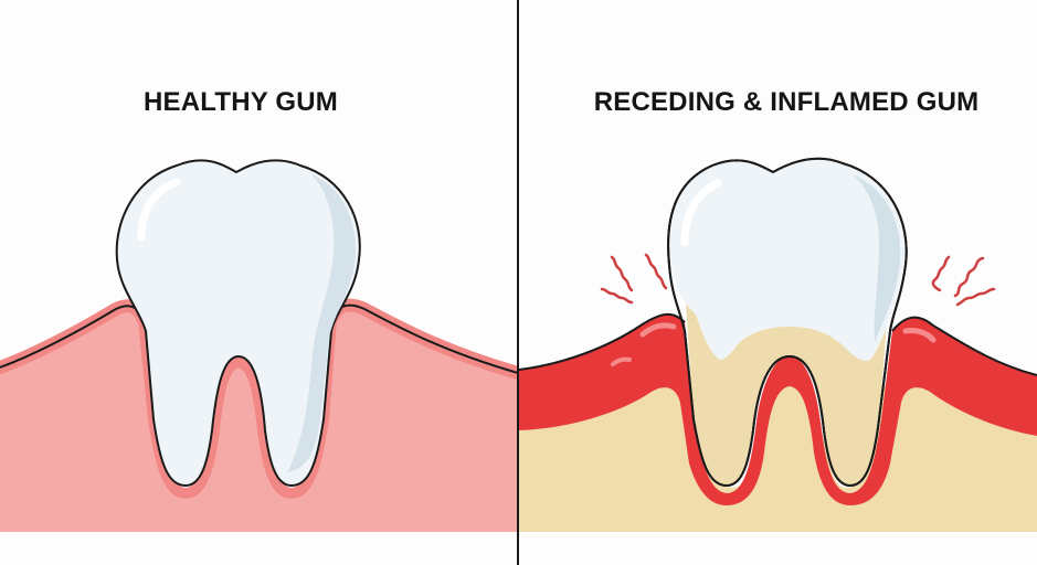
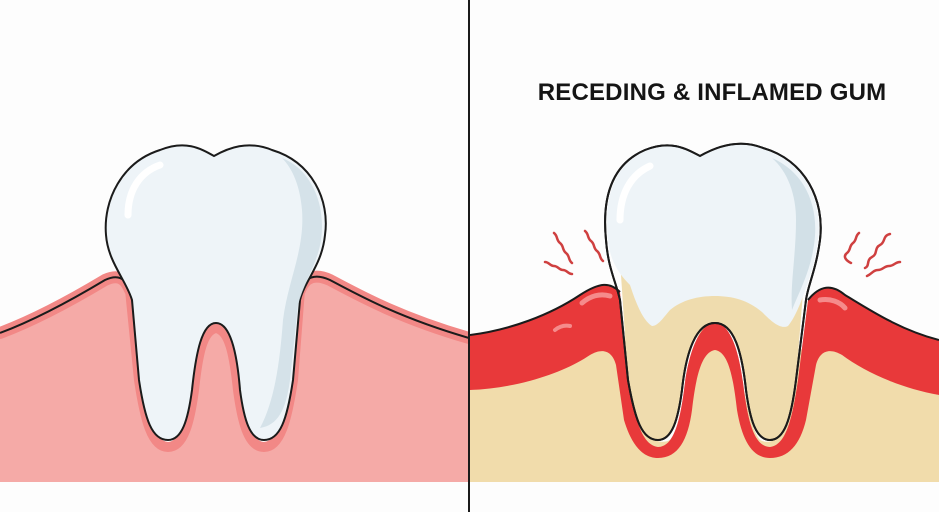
- HEALTHY GUM
  RECEDING & INFLAMED GUM
